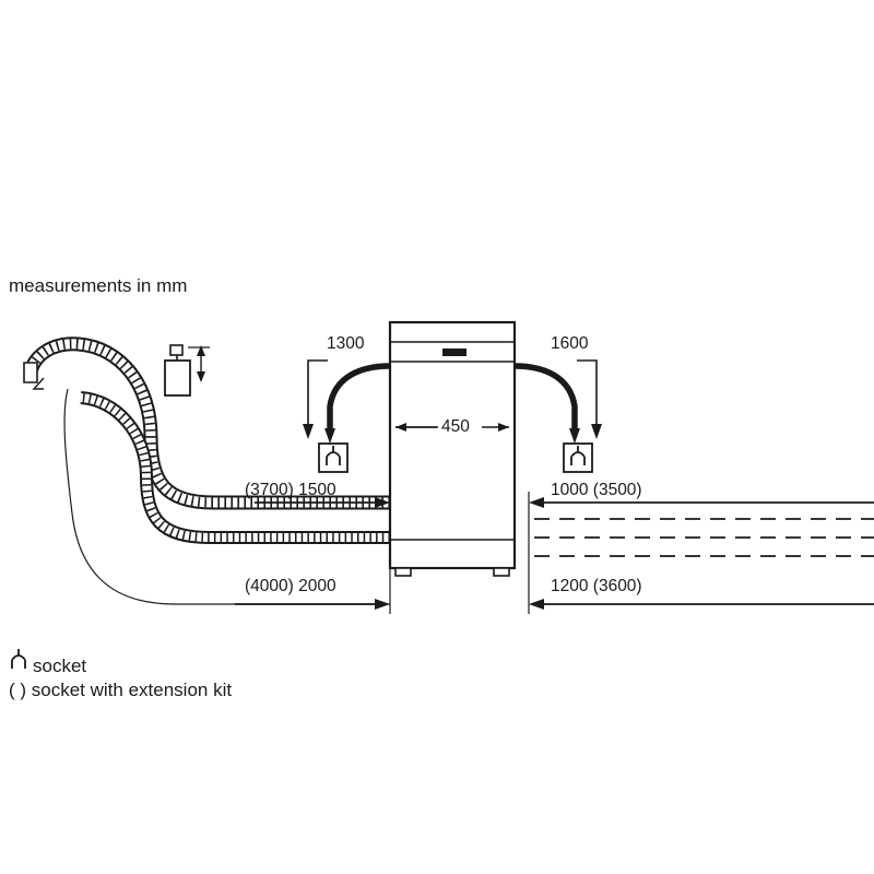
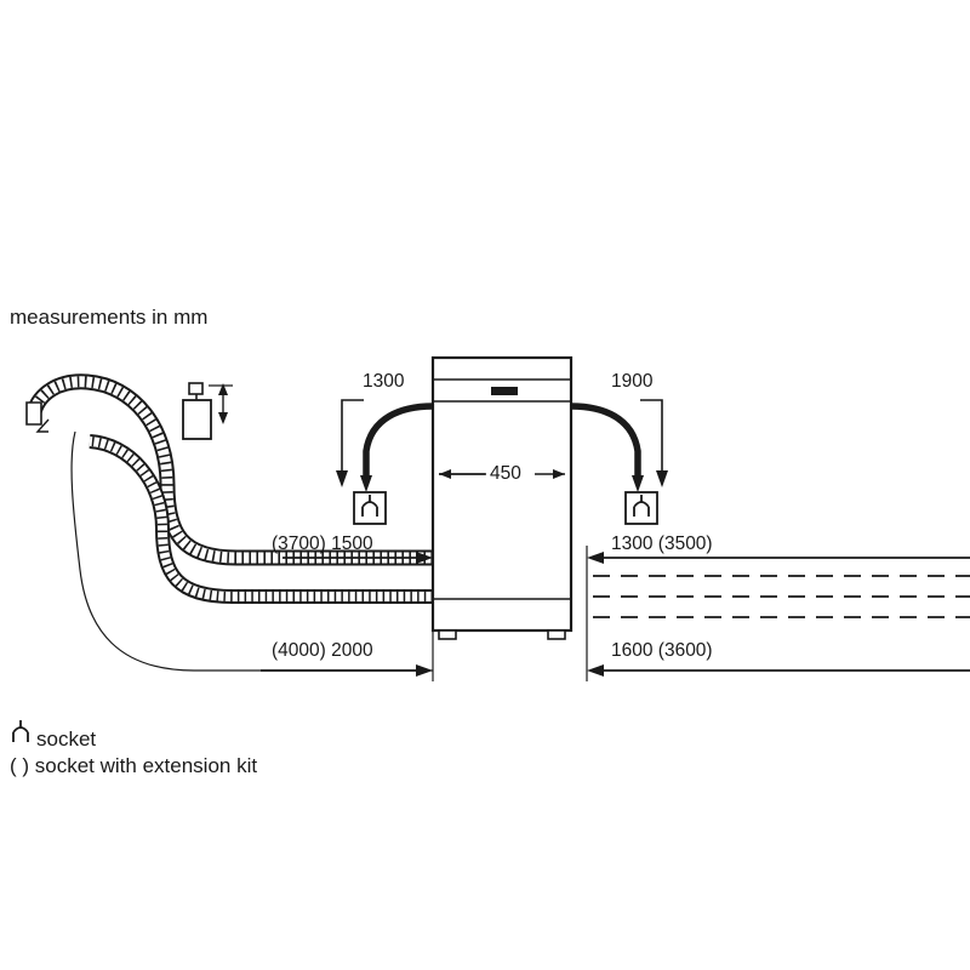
  measurements in mm
  1300
- 1600
+ 1900
  450
  (3700) 1500
- 1000 (3500)
+ 1300 (3500)
  (4000) 2000
- 1200 (3600)
+ 1600 (3600)
  socket
  ( ) socket with extension kit
